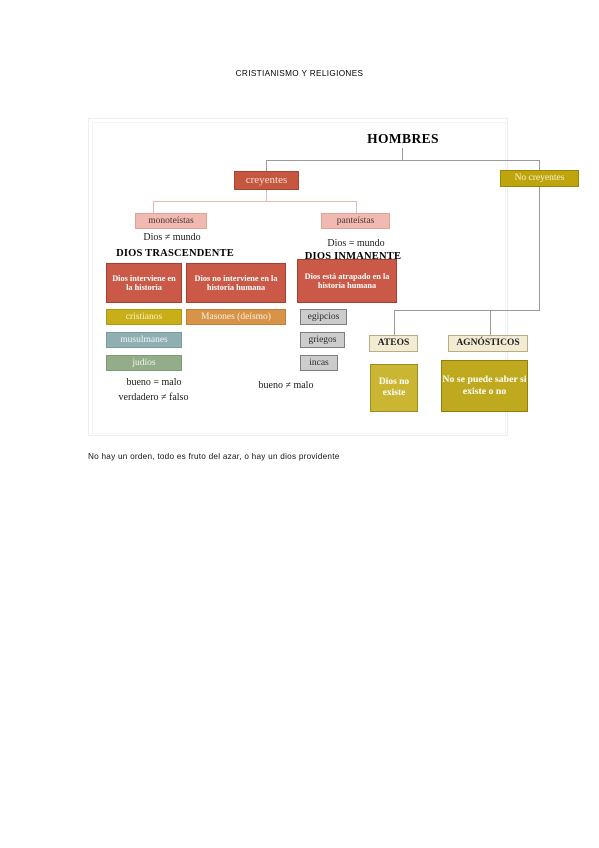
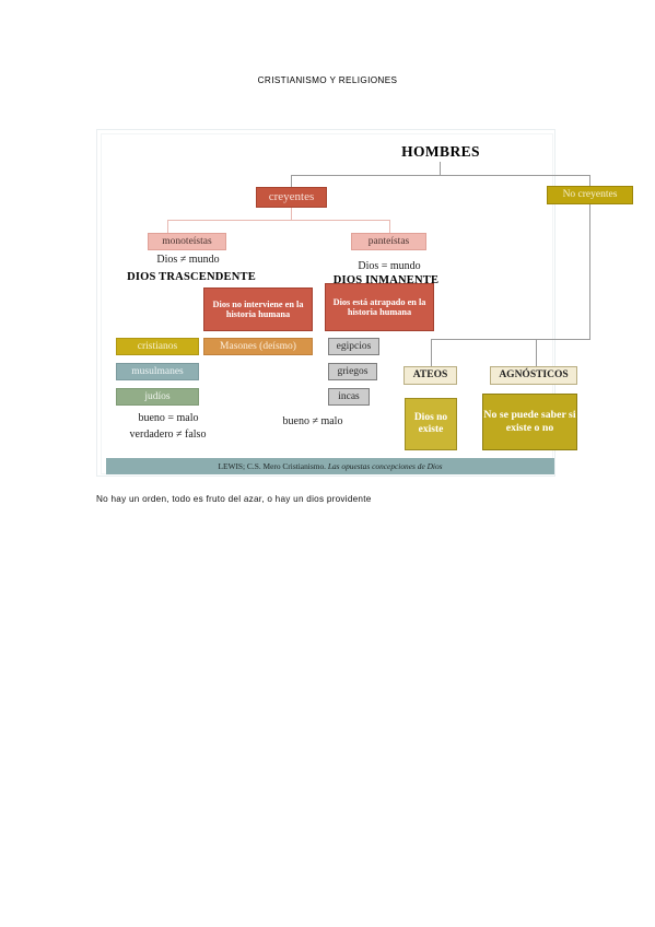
  CRISTIANISMO Y RELIGIONES
  HOMBRES
  creyentes
  No creyentes
  monoteístas
  panteístas
  Dios ≠ mundo
  Dios = mundo
  DIOS TRASCENDENTE
  DIOS INMANENTE
- Dios interviene en la historia
  Dios no interviene en la historia humana
  Dios está atrapado en la historia humana
  cristianos
  Masones (deísmo)
  musulmanes
  judíos
  egipcios
  griegos
  incas
  bueno = malo
  verdadero ≠ falso
  bueno ≠ malo
  ATEOS
  AGNÓSTICOS
  Dios no existe
  No se puede saber si existe o no
+ LEWIS; C.S. Mero Cristianismo. Las opuestas concepciones de Dios
  No hay un orden, todo es fruto del azar, o hay un dios providente
